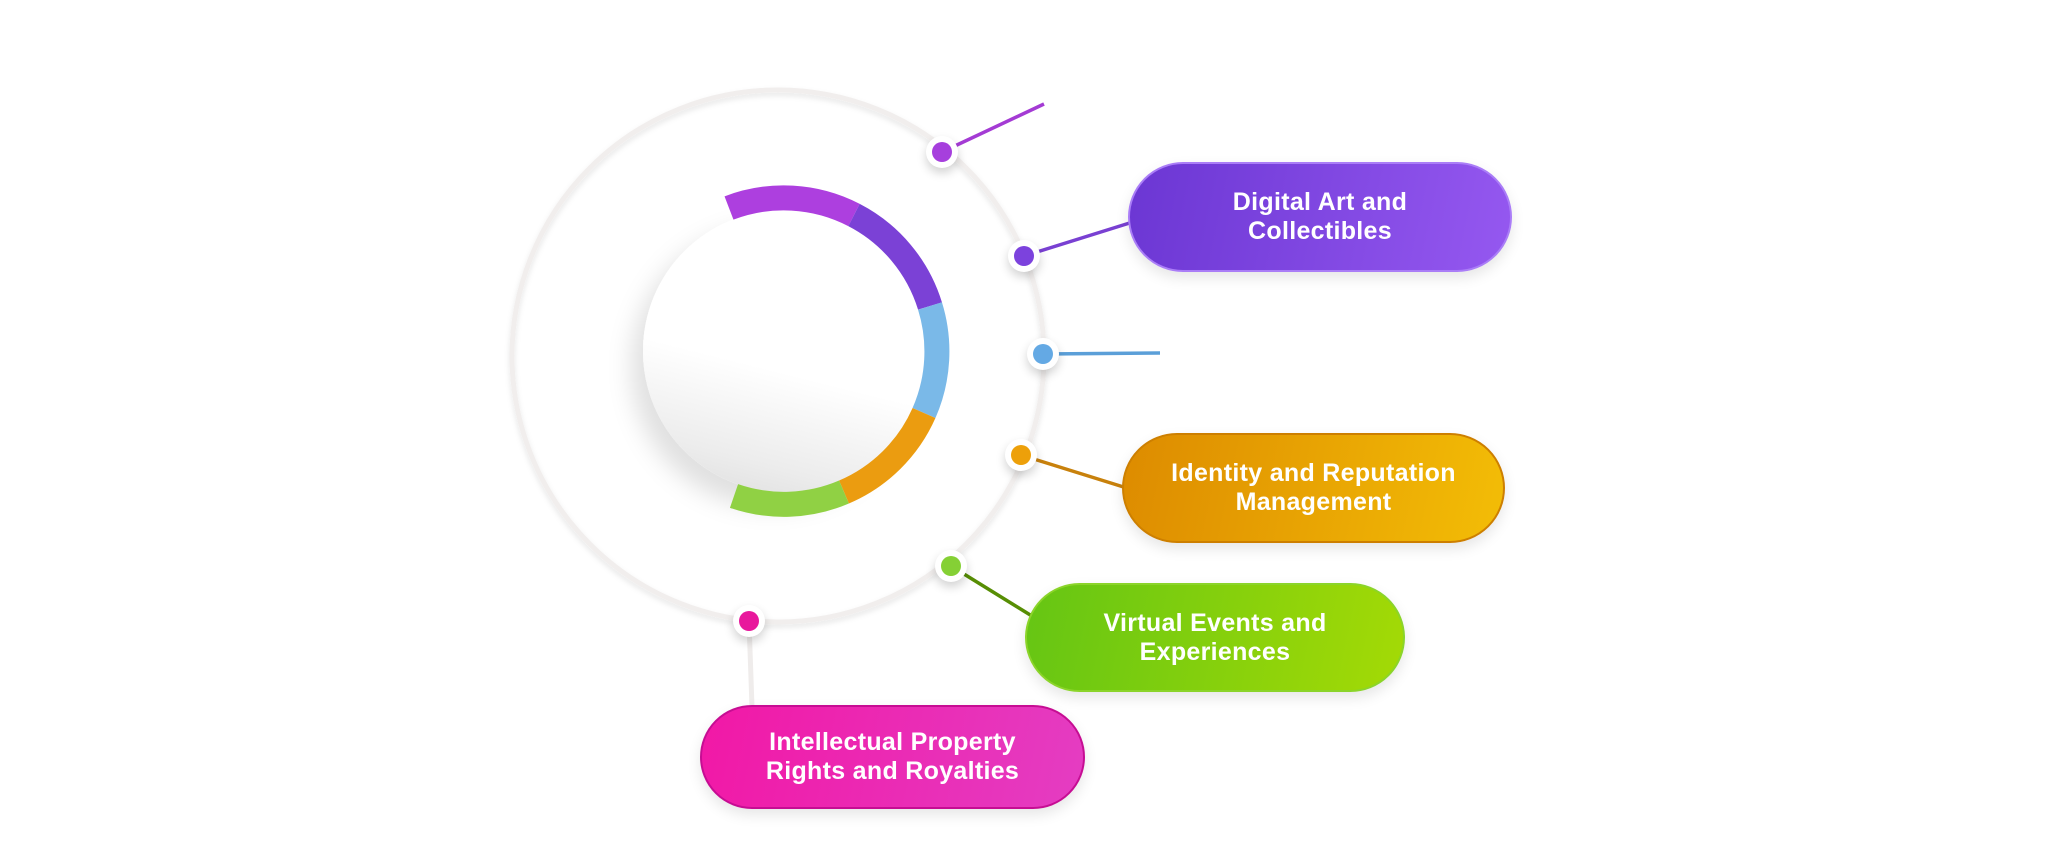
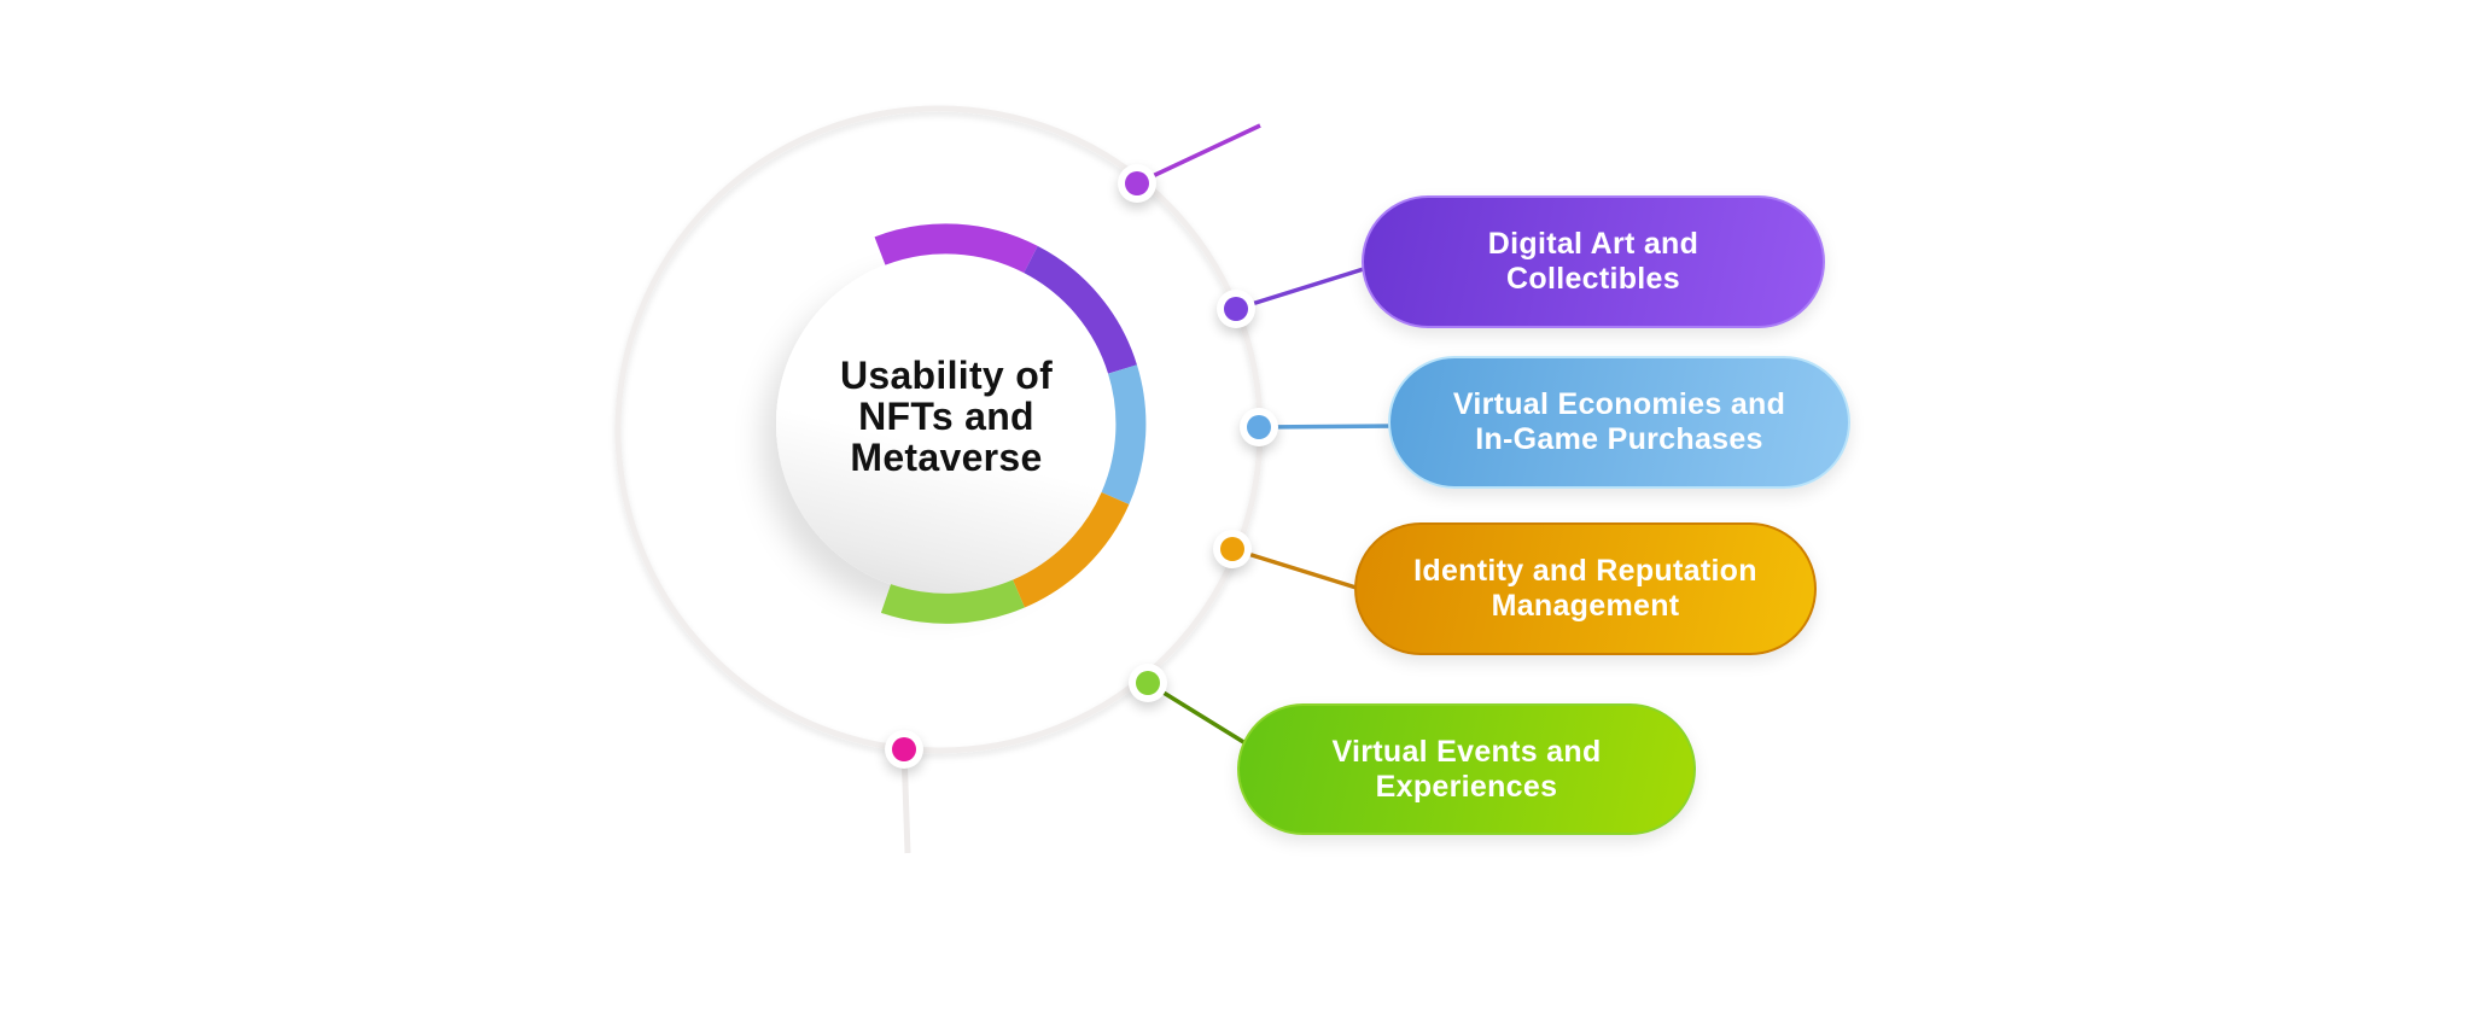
+ Usability of
+ NFTs and
+ Metaverse
  Digital Art and
  Collectibles
+ Virtual Economies and
+ In-Game Purchases
  Identity and Reputation
  Management
  Virtual Events and
  Experiences
- Intellectual Property
- Rights and Royalties
